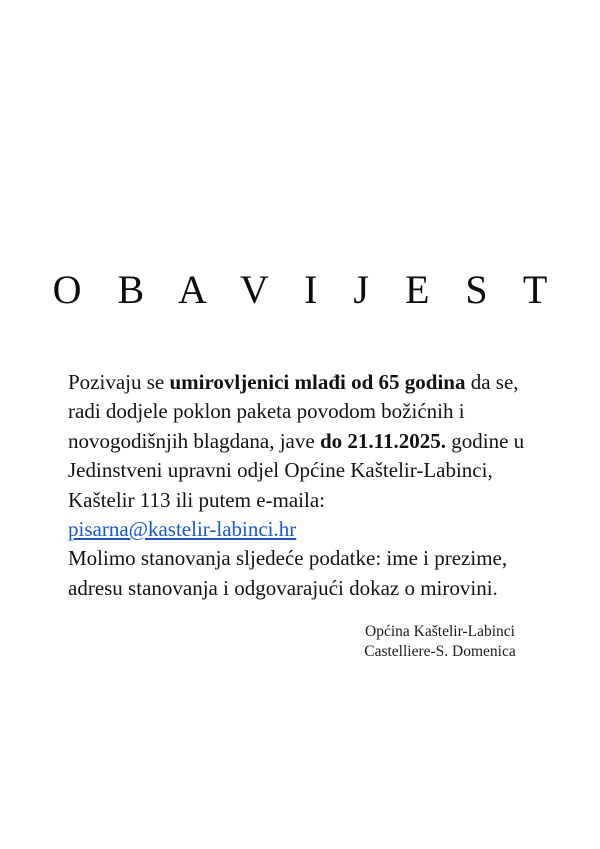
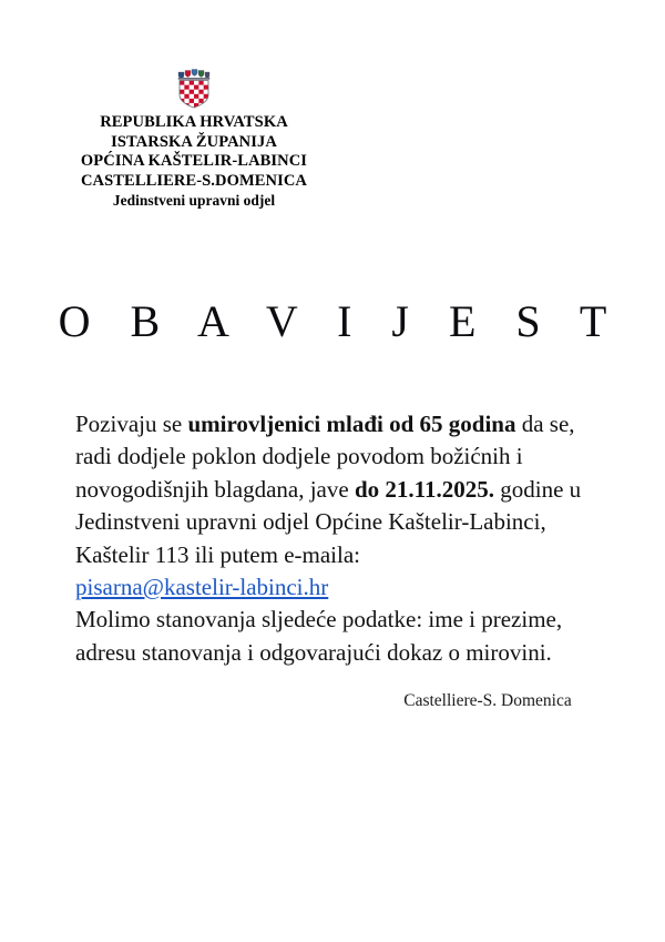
+ REPUBLIKA HRVATSKA
+ ISTARSKA ŽUPANIJA
+ OPĆINA KAŠTELIR-LABINCI
+ CASTELLIERE-S.DOMENICA
+ Jedinstveni upravni odjel
  O B A V I J E S T
- Pozivaju se umirovljenici mlađi od 65 godina da se, radi dodjele poklon paketa povodom božićnih i novogodišnjih blagdana, jave do 21.11.2025. godine u Jedinstveni upravni odjel Općine Kaštelir-Labinci, Kaštelir 113 ili putem e-maila:
+ Pozivaju se umirovljenici mlađi od 65 godina da se, radi dodjele poklon dodjele povodom božićnih i novogodišnjih blagdana, jave do 21.11.2025. godine u Jedinstveni upravni odjel Općine Kaštelir-Labinci, Kaštelir 113 ili putem e-maila:
  pisarna@kastelir-labinci.hr
  Molimo stanovanja sljedeće podatke: ime i prezime, adresu stanovanja i odgovarajući dokaz o mirovini.
- Općina Kaštelir-Labinci
  Castelliere-S. Domenica
